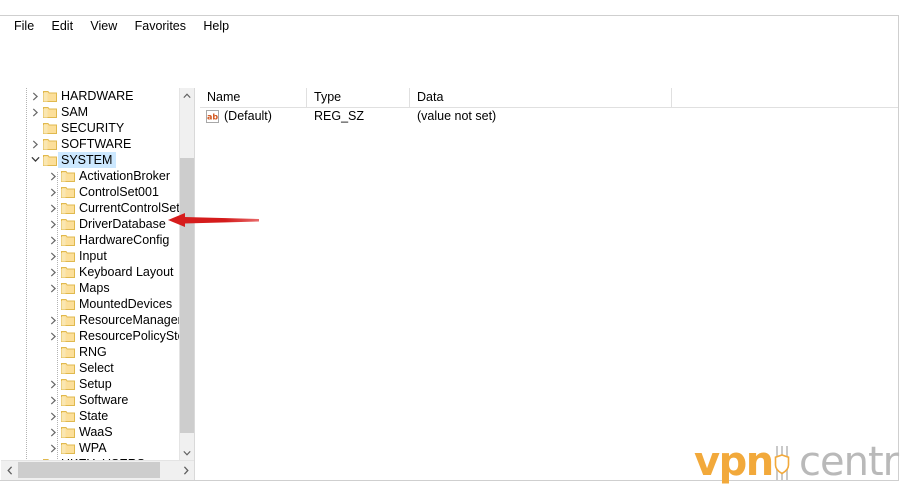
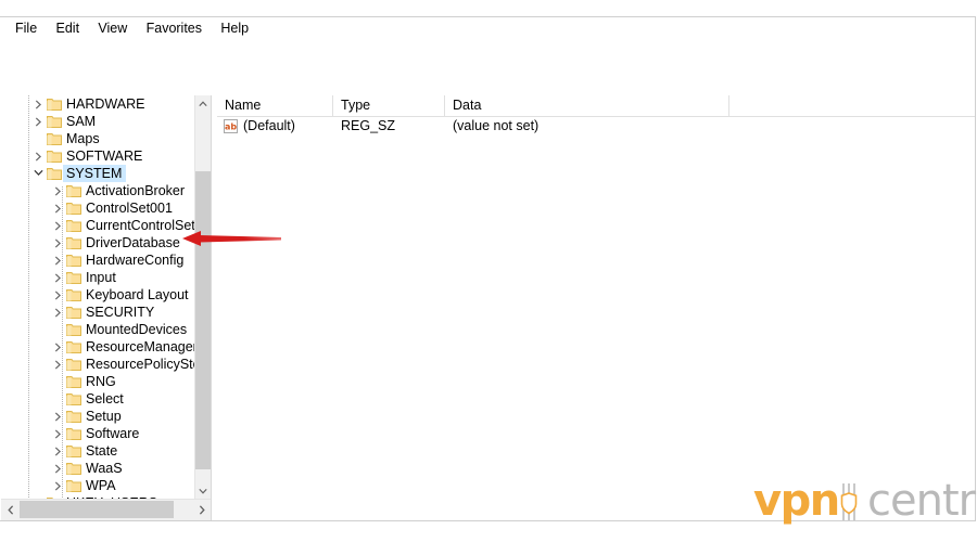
  File Edit View Favorites Help
  HARDWARE
  SAM
- SECURITY
+ Maps
  SOFTWARE
  SYSTEM
  ActivationBroker
  ControlSet001
  CurrentControlSet
  DriverDatabase
  HardwareConfig
  Input
  Keyboard Layout
- Maps
+ SECURITY
  MountedDevices
  ResourceManage
  ResourcePolicySt
  RNG
  Select
  Setup
  Software
  State
  WaaS
  WPA
  Name
  Type
  Data
  ab
  (Default)
  REG_SZ
  (value not set)
  vpn
  centr
